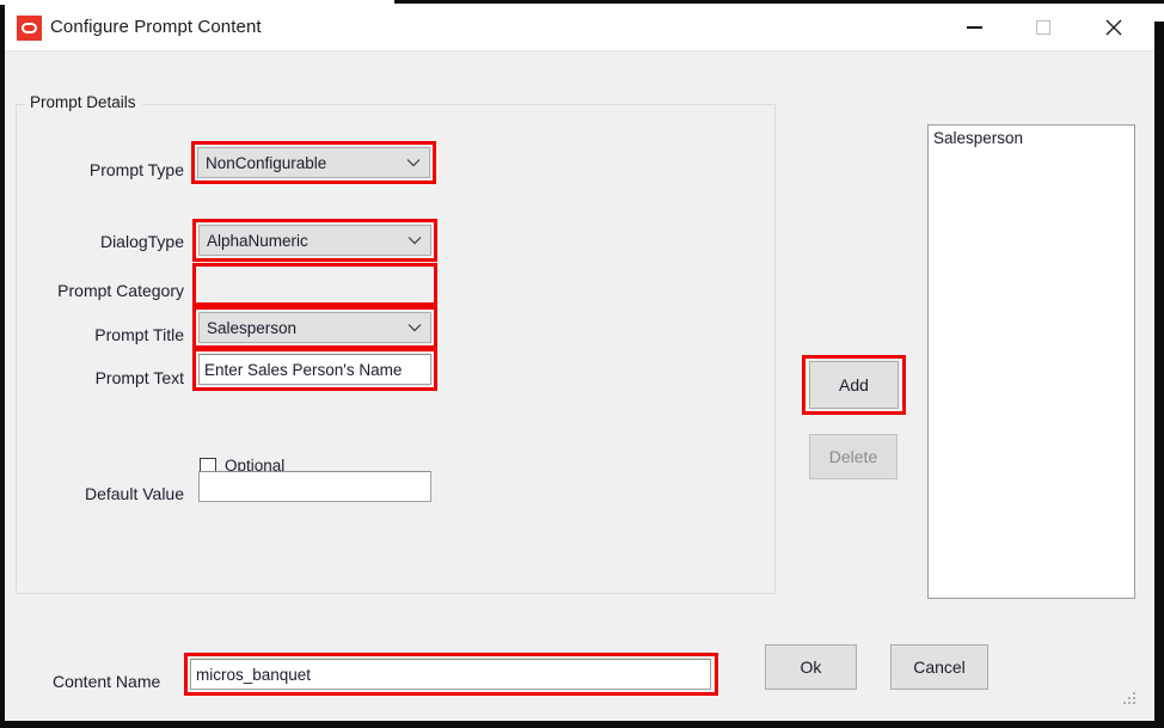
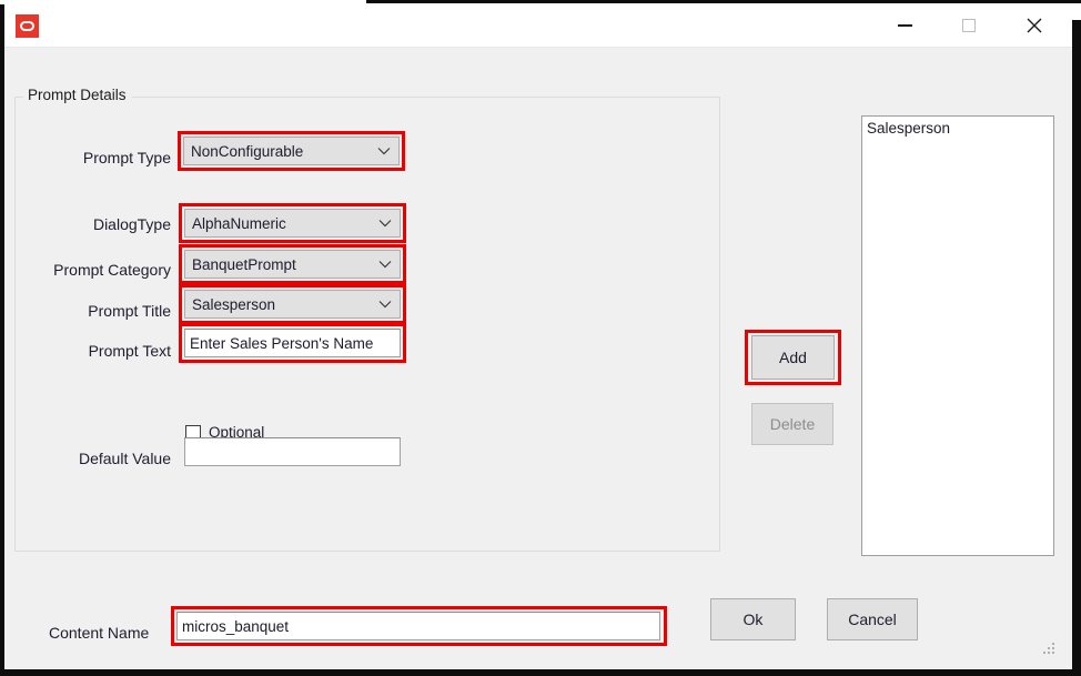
- Configure Prompt Content
  Prompt Details
  Prompt Type
  NonConfigurable
  DialogType
  AlphaNumeric
  Prompt Category
+ BanquetPrompt
  Prompt Title
  Salesperson
  Prompt Text
  Enter Sales Person's Name
  Optional
  Default Value
  Add
  Delete
  Salesperson
  Content Name
  micros_banquet
  Ok
  Cancel
